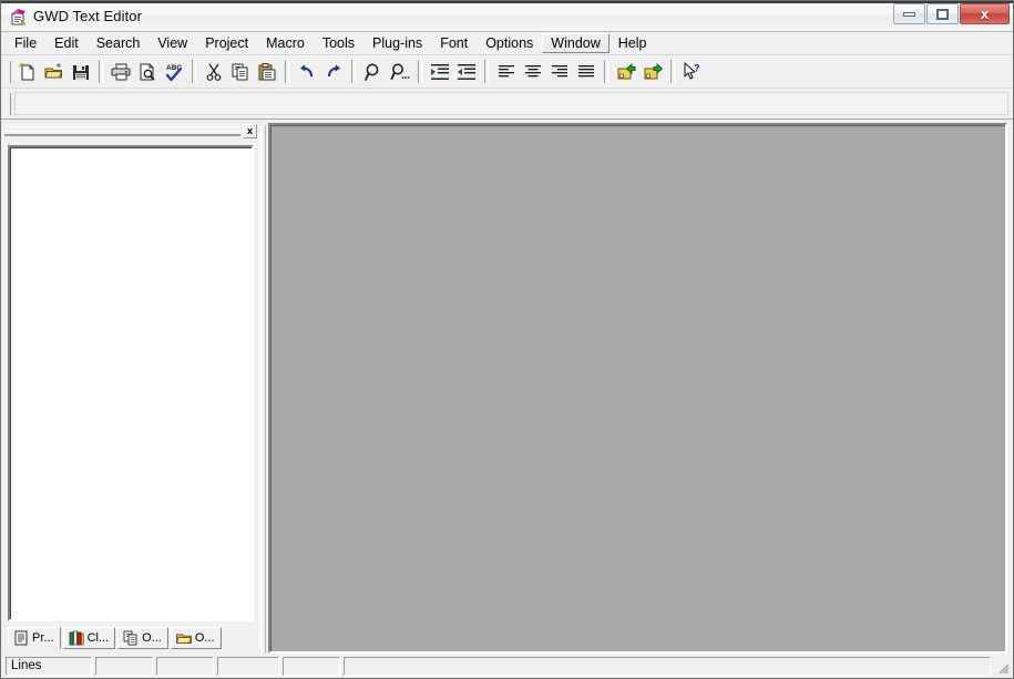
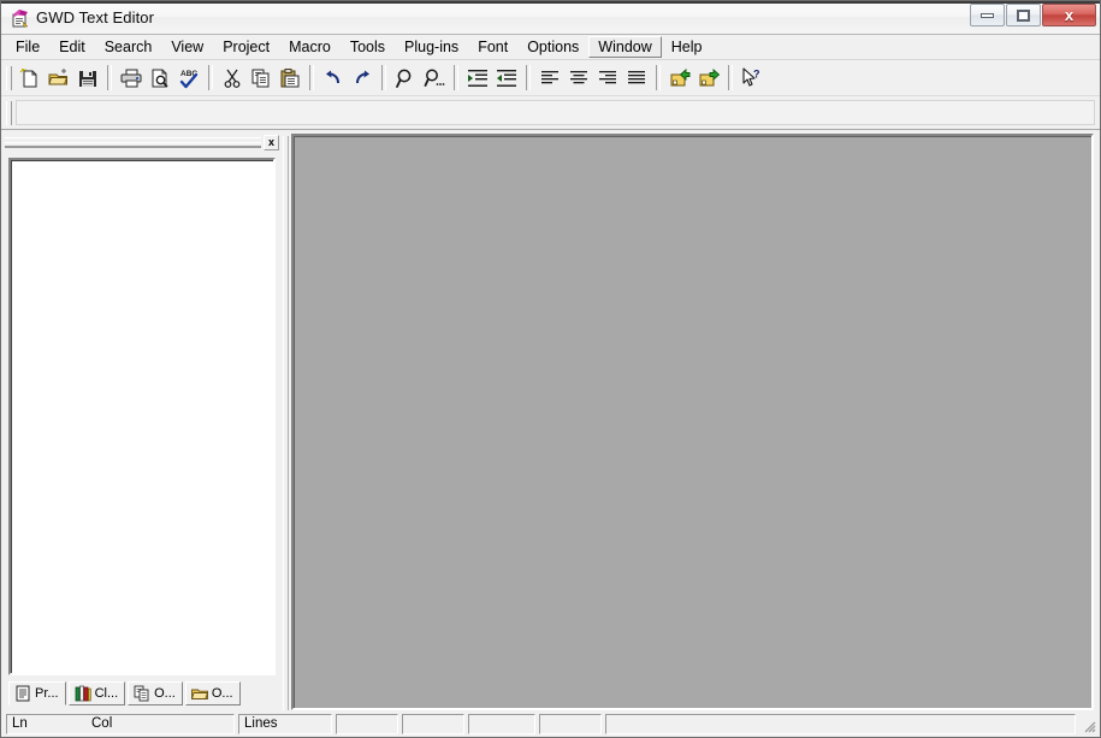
  GWD Text Editor
  x
  File
  Edit
  Search
  View
  Project
  Macro
  Tools
  Plug-ins
  Font
  Options
  Window
  Help
  ?
  x
  Pr...
  Cl...
  O...
  O...
+ Ln
+ Col
  Lines
